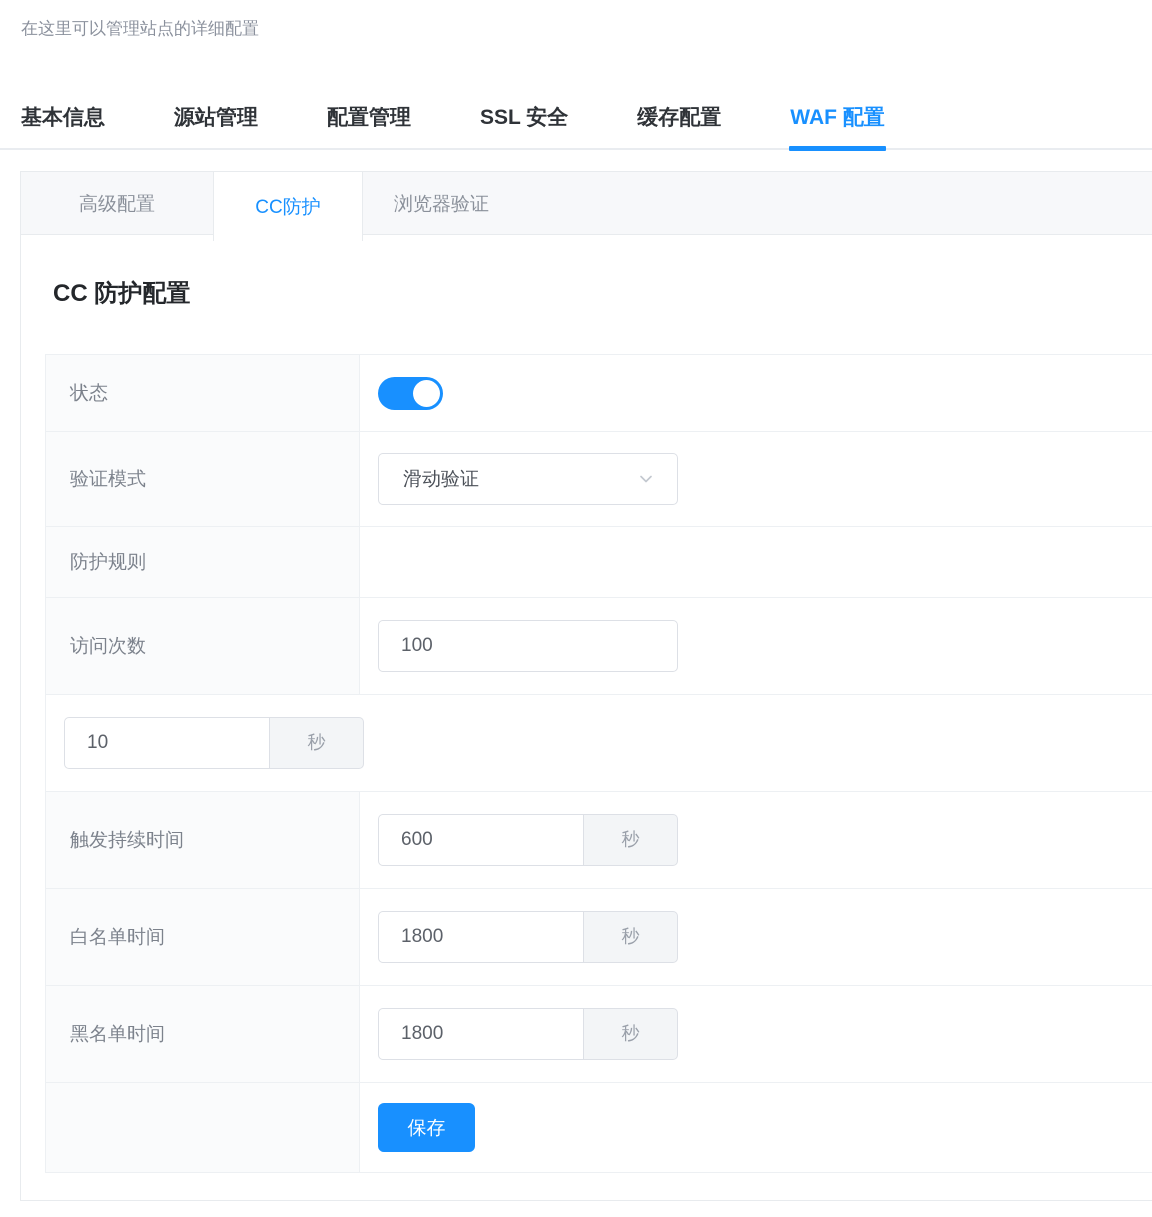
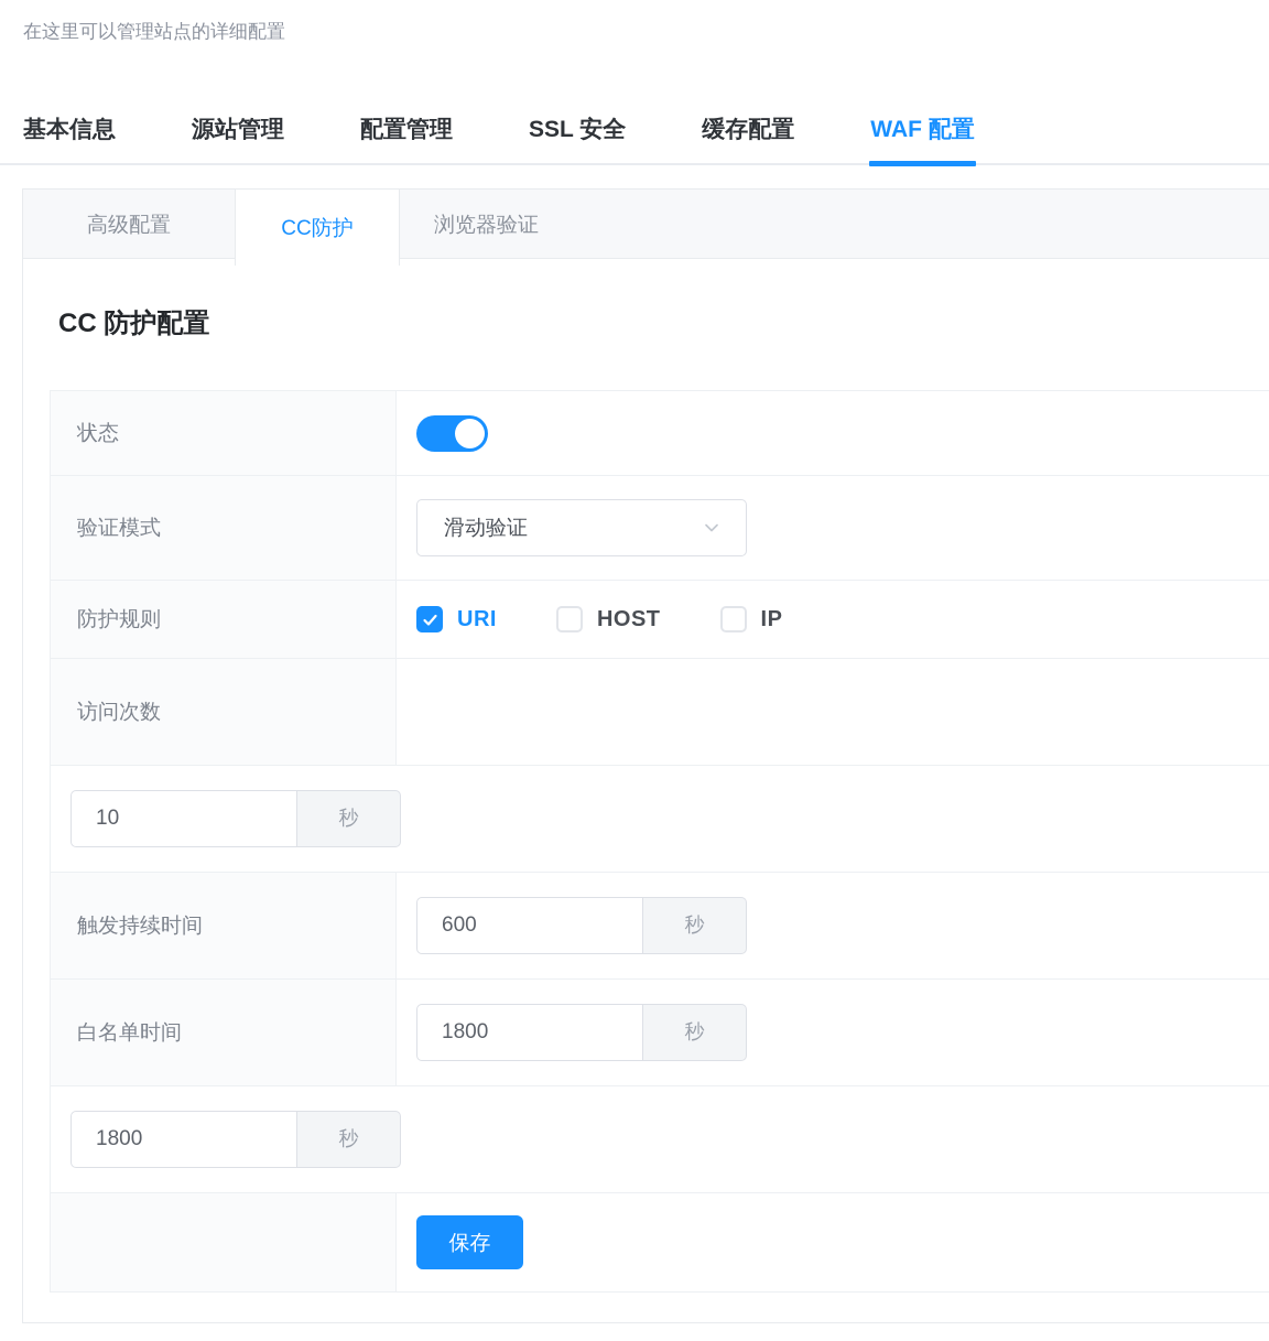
  在这里可以管理站点的详细配置
  基本信息
  源站管理
  配置管理
  SSL 安全
  缓存配置
  WAF 配置
  高级配置
  CC防护
  浏览器验证
  CC 防护配置
  状态
  验证模式
  滑动验证
  防护规则
+ URI
+ HOST
+ IP
  访问次数
- 100
  10
  秒
  触发持续时间
  600
  秒
  白名单时间
  1800
  秒
- 黑名单时间
  1800
  秒
  保存
